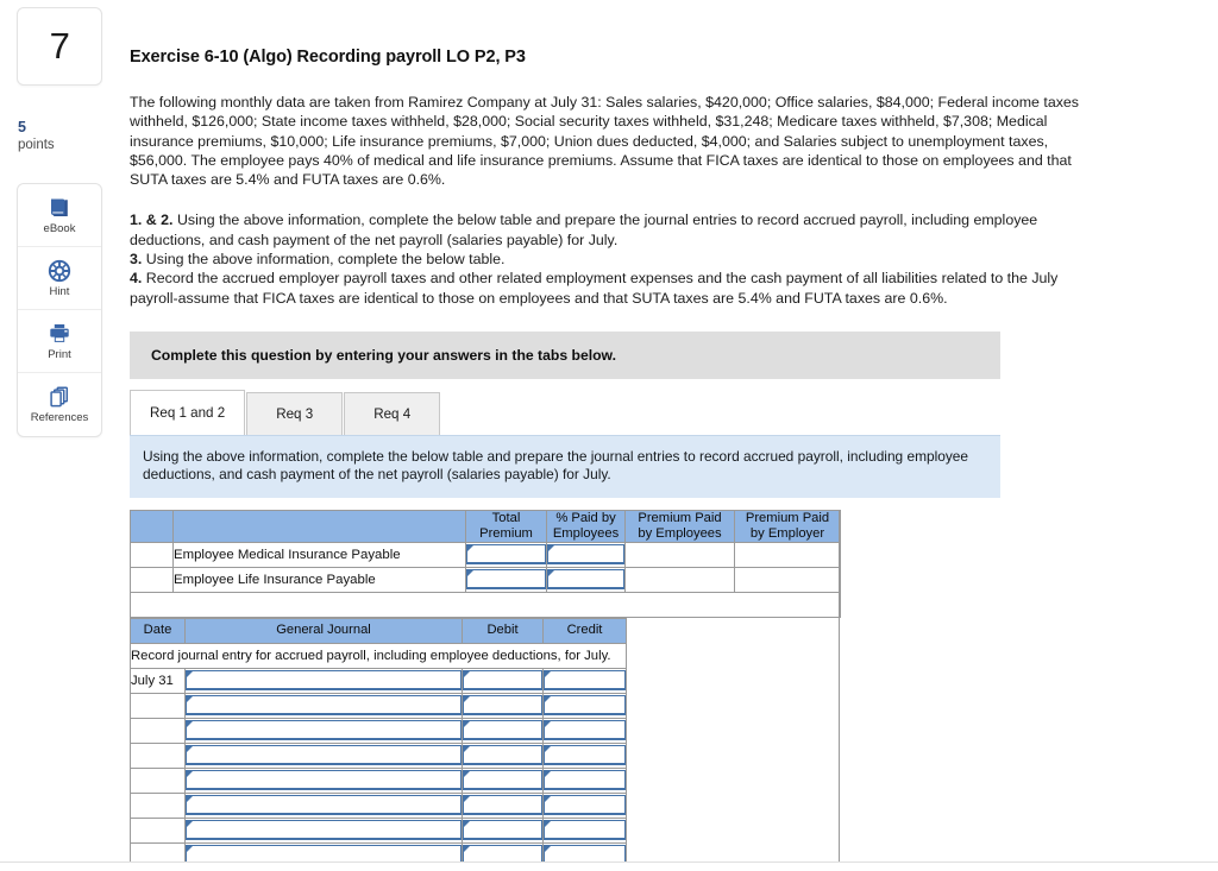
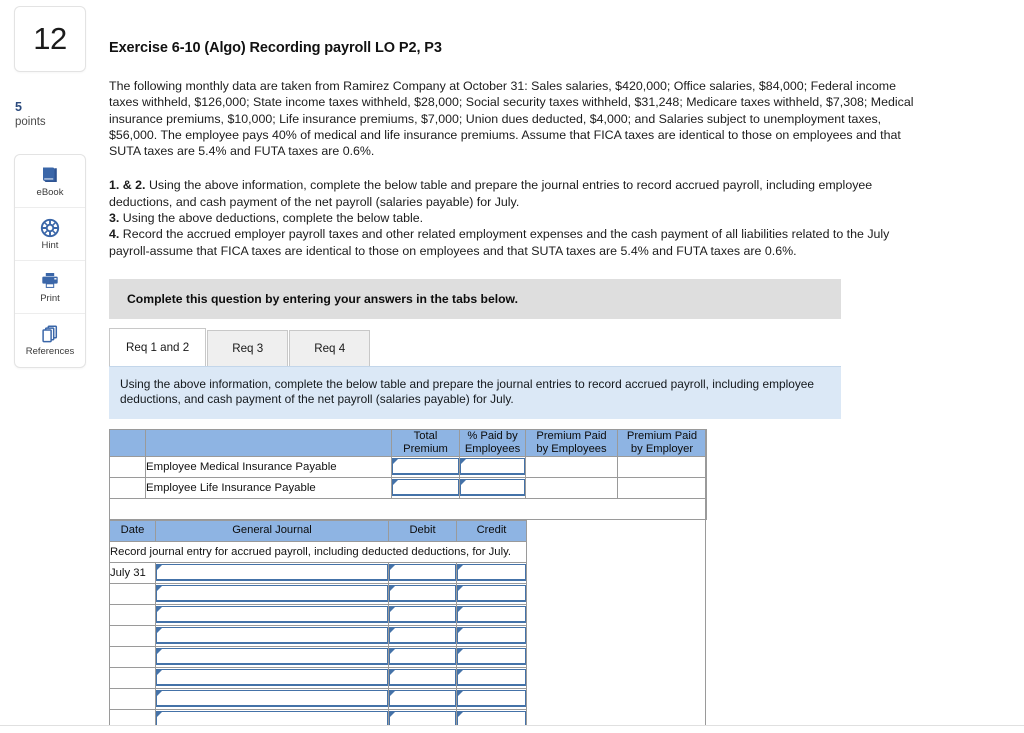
- 7
+ 12
  5
  points
  eBook
  Hint
  Print
  References
  Exercise 6-10 (Algo) Recording payroll LO P2, P3
- The following monthly data are taken from Ramirez Company at July 31: Sales salaries, $420,000; Office salaries, $84,000; Federal income taxes withheld, $126,000; State income taxes withheld, $28,000; Social security taxes withheld, $31,248; Medicare taxes withheld, $7,308; Medical insurance premiums, $10,000; Life insurance premiums, $7,000; Union dues deducted, $4,000; and Salaries subject to unemployment taxes, $56,000. The employee pays 40% of medical and life insurance premiums. Assume that FICA taxes are identical to those on employees and that SUTA taxes are 5.4% and FUTA taxes are 0.6%.
+ The following monthly data are taken from Ramirez Company at October 31: Sales salaries, $420,000; Office salaries, $84,000; Federal income taxes withheld, $126,000; State income taxes withheld, $28,000; Social security taxes withheld, $31,248; Medicare taxes withheld, $7,308; Medical insurance premiums, $10,000; Life insurance premiums, $7,000; Union dues deducted, $4,000; and Salaries subject to unemployment taxes, $56,000. The employee pays 40% of medical and life insurance premiums. Assume that FICA taxes are identical to those on employees and that SUTA taxes are 5.4% and FUTA taxes are 0.6%.
  1. & 2. Using the above information, complete the below table and prepare the journal entries to record accrued payroll, including employee deductions, and cash payment of the net payroll (salaries payable) for July.
- 3. Using the above information, complete the below table.
+ 3. Using the above deductions, complete the below table.
  4. Record the accrued employer payroll taxes and other related employment expenses and the cash payment of all liabilities related to the July payroll-assume that FICA taxes are identical to those on employees and that SUTA taxes are 5.4% and FUTA taxes are 0.6%.
  Complete this question by entering your answers in the tabs below.
  Req 1 and 2
  Req 3
  Req 4
  Using the above information, complete the below table and prepare the journal entries to record accrued payroll, including employee deductions, and cash payment of the net payroll (salaries payable) for July.
  		Total Premium	% Paid by Employees	Premium Paid by Employees	Premium Paid by Employer
  	Employee Medical Insurance Payable
  	Employee Life Insurance Payable
  Date	General Journal	Debit	Credit
- Record journal entry for accrued payroll, including employee deductions, for July.
+ Record journal entry for accrued payroll, including deducted deductions, for July.
  July 31
